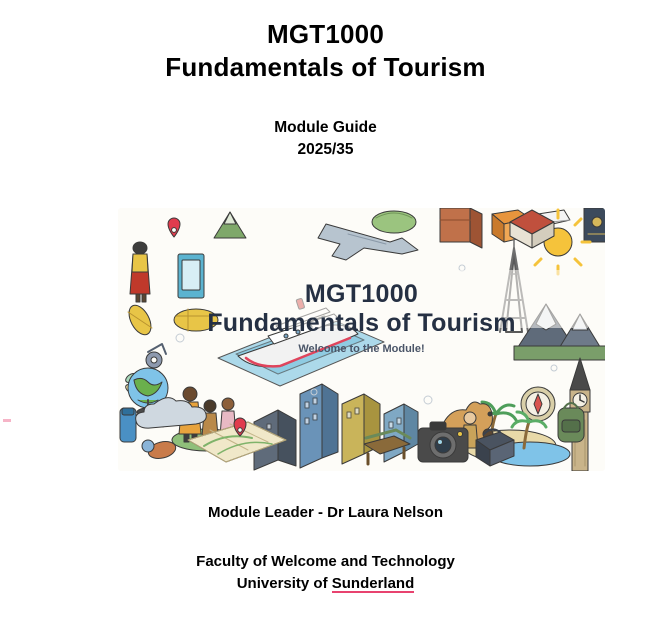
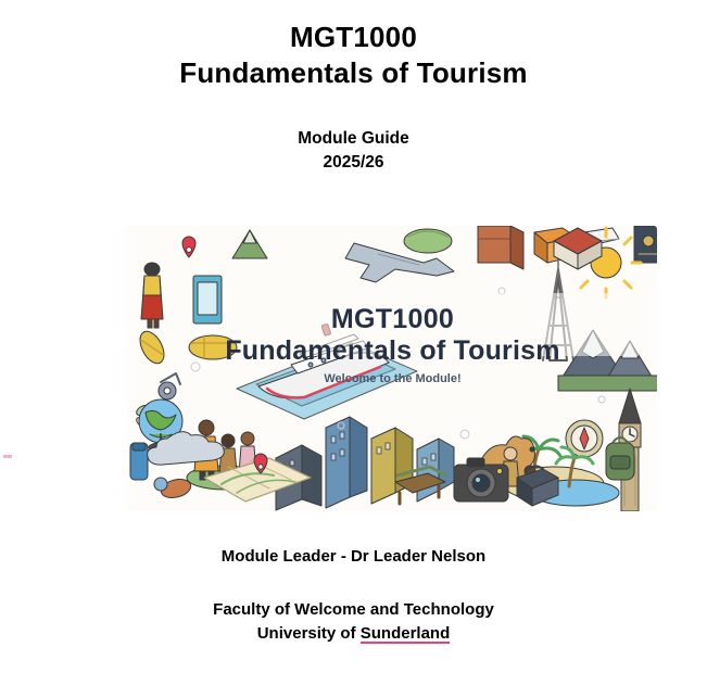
  MGT1000
  Fundamentals of Tourism
  Module Guide
- 2025/35
+ 2025/26
  MGT1000
  Fundamentals of Tourism
  Welcome to the Module!
- Module Leader - Dr Laura Nelson
+ Module Leader - Dr Leader Nelson
  Faculty of Welcome and Technology
  University of Sunderland
